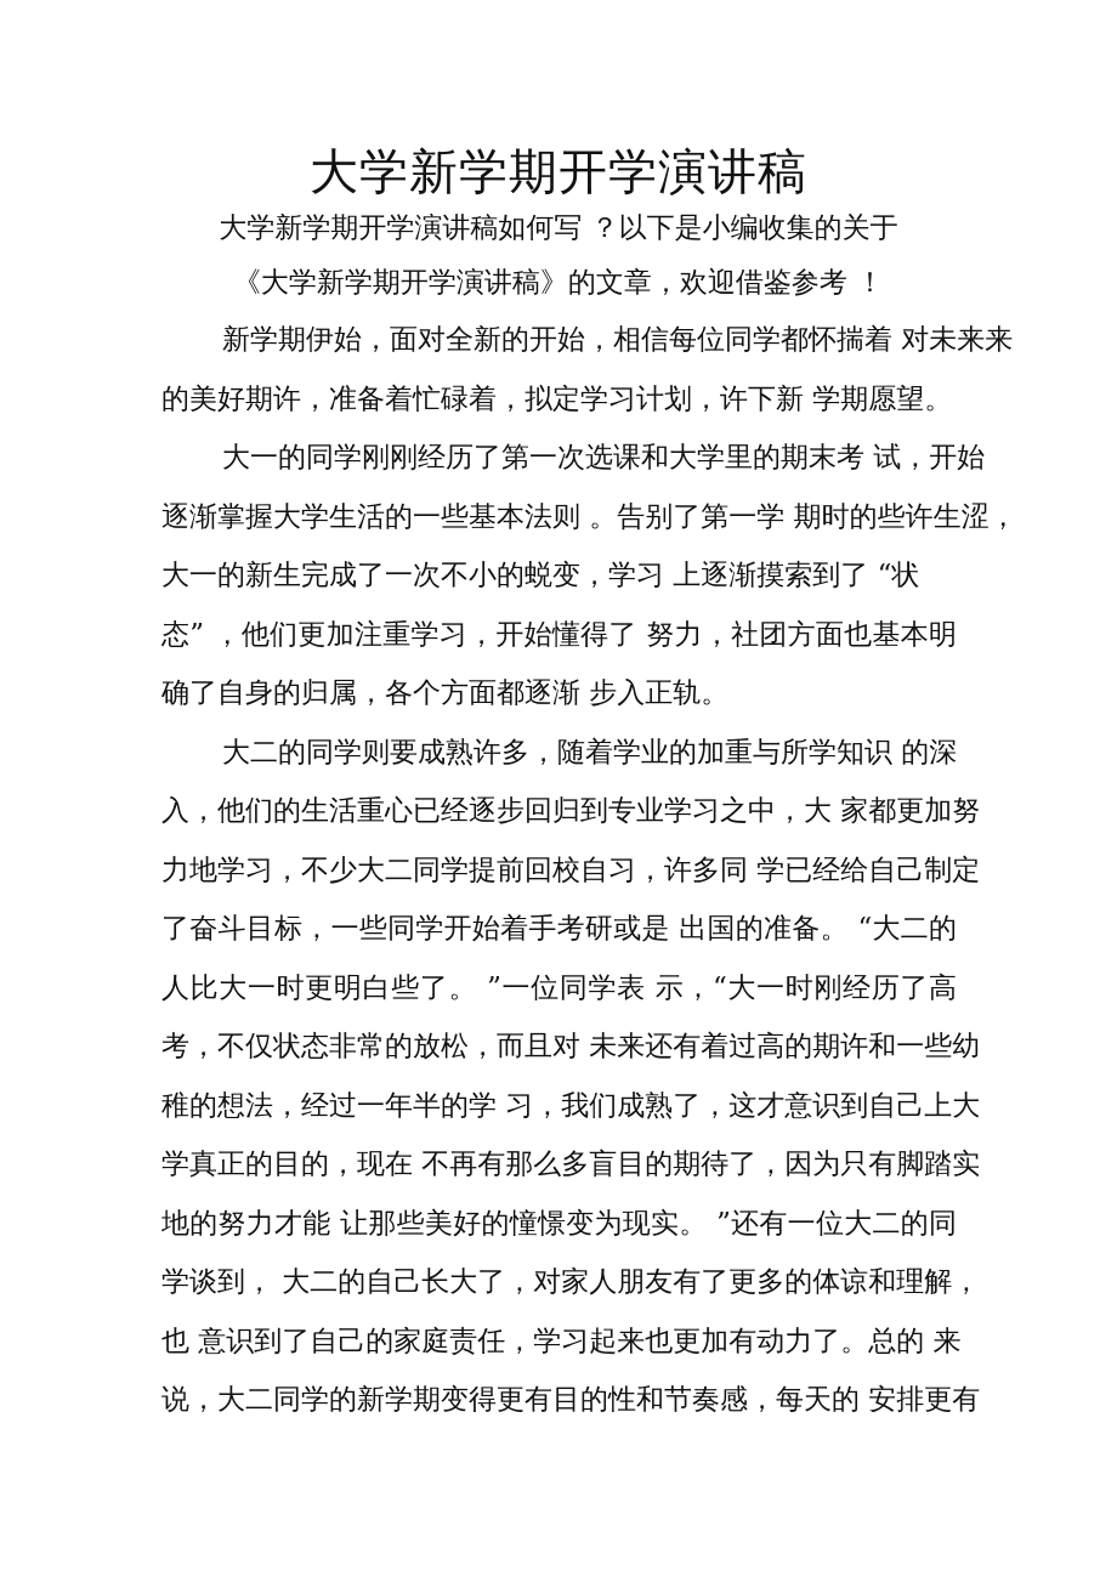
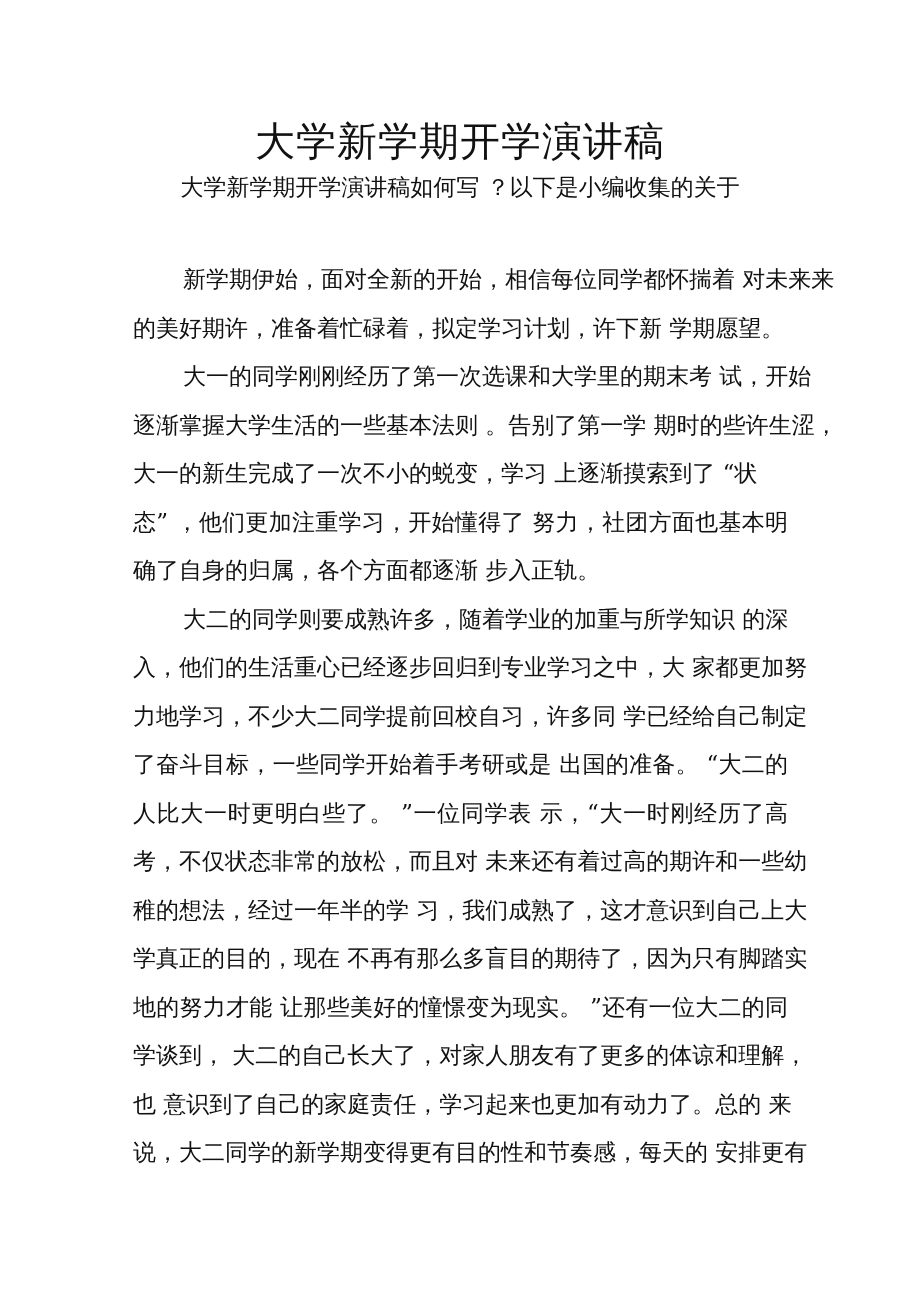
  大学新学期开学演讲稿
  大学新学期开学演讲稿如何写 ？以下是小编收集的关于
- 《大学新学期开学演讲稿》的文章，欢迎借鉴参考 ！
  新学期伊始，面对全新的开始，相信每位同学都怀揣着 对未来来
  的美好期许，准备着忙碌着，拟定学习计划，许下新 学期愿望。
  大一的同学刚刚经历了第一次选课和大学里的期末考 试，开始
  逐渐掌握大学生活的一些基本法则 。告别了第一学 期时的些许生涩，
  大一的新生完成了一次不小的蜕变，学习 上逐渐摸索到了 “状
  态” ，他们更加注重学习，开始懂得了 努力，社团方面也基本明
  确了自身的归属，各个方面都逐渐 步入正轨。
  大二的同学则要成熟许多，随着学业的加重与所学知识 的深
  入，他们的生活重心已经逐步回归到专业学习之中，大 家都更加努
  力地学习，不少大二同学提前回校自习，许多同 学已经给自己制定
  了奋斗目标，一些同学开始着手考研或是 出国的准备。 “大二的
  人比大一时更明白些了。 ”一位同学表 示，“大一时刚经历了高
  考，不仅状态非常的放松，而且对 未来还有着过高的期许和一些幼
  稚的想法，经过一年半的学 习，我们成熟了，这才意识到自己上大
  学真正的目的，现在 不再有那么多盲目的期待了，因为只有脚踏实
  地的努力才能 让那些美好的憧憬变为现实。 ”还有一位大二的同
  学谈到， 大二的自己长大了，对家人朋友有了更多的体谅和理解，
  也 意识到了自己的家庭责任，学习起来也更加有动力了。总的 来
  说，大二同学的新学期变得更有目的性和节奏感，每天的 安排更有
